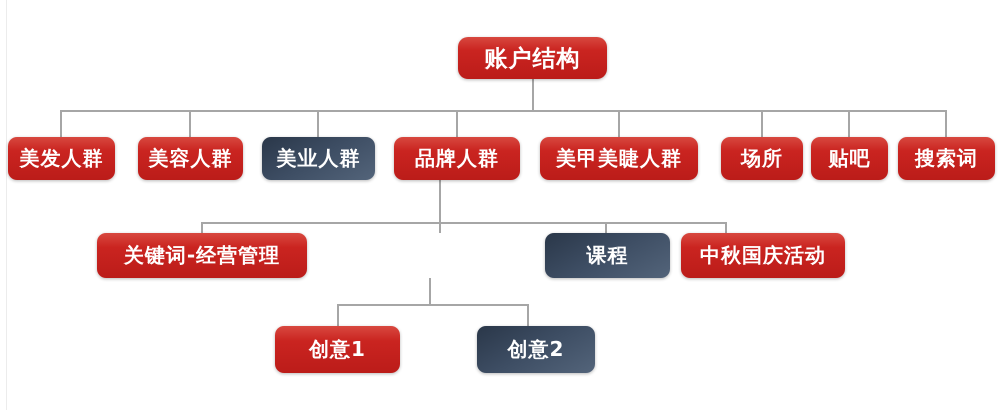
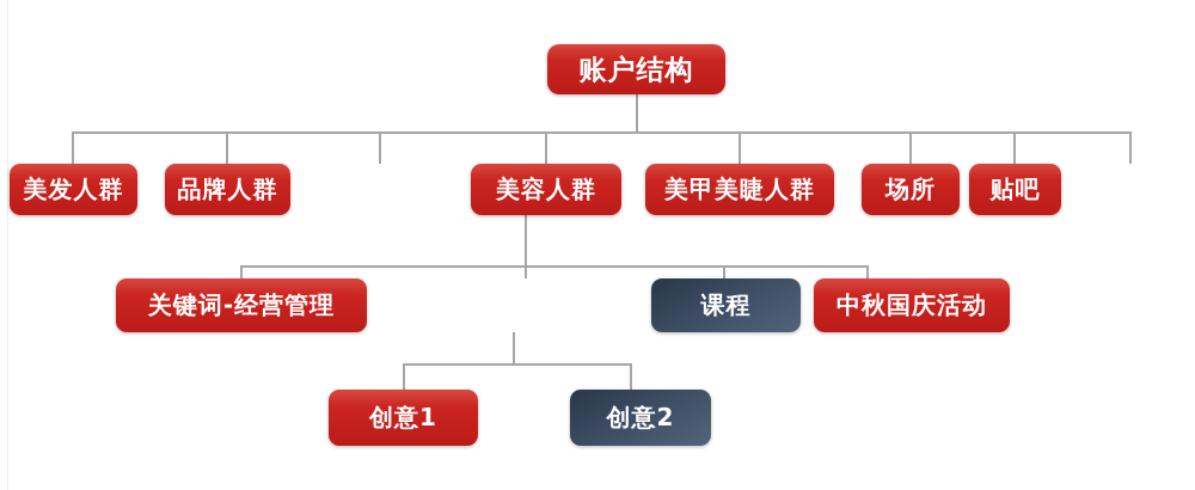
  账户结构
  美发人群
- 美容人群
+ 品牌人群
- 美业人群
- 品牌人群
+ 美容人群
  美甲美睫人群
  场所
  贴吧
- 搜索词
  关键词-经营管理
  课程
  中秋国庆活动
  创意1
  创意2
